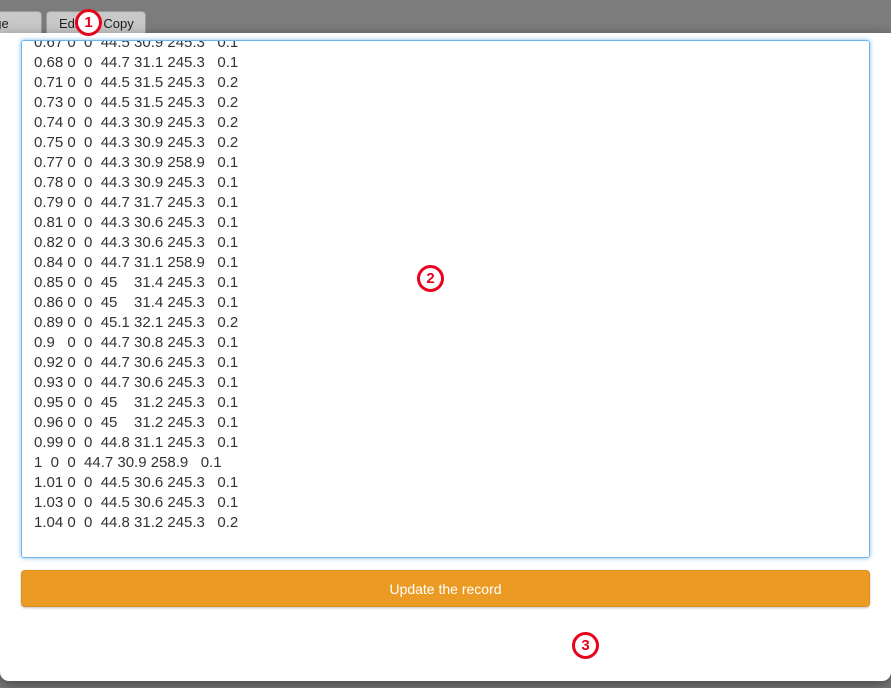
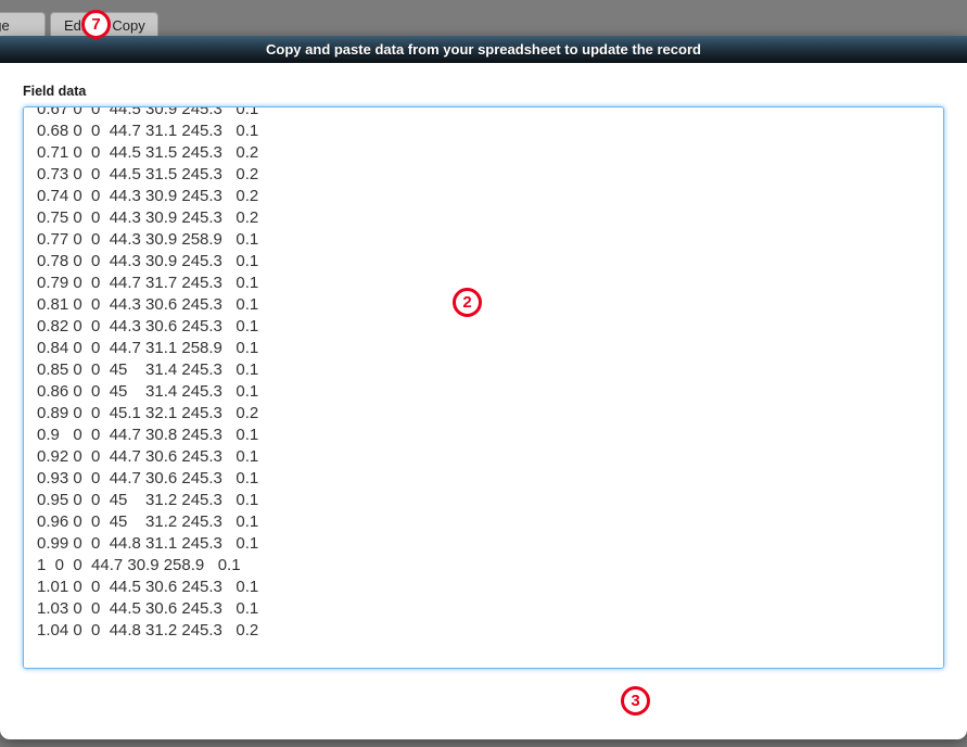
  Ed Copy
+ Copy and paste data from your spreadsheet to update the record
+ Field data
  0.67 0 0 44.5 30.9 245.3 0.1
  0.68 0 0 44.7 31.1 245.3 0.1
  0.71 0 0 44.5 31.5 245.3 0.2
  0.73 0 0 44.5 31.5 245.3 0.2
  0.74 0 0 44.3 30.9 245.3 0.2
  0.75 0 0 44.3 30.9 245.3 0.2
  0.77 0 0 44.3 30.9 258.9 0.1
  0.78 0 0 44.3 30.9 245.3 0.1
  0.79 0 0 44.7 31.7 245.3 0.1
  0.81 0 0 44.3 30.6 245.3 0.1
  0.82 0 0 44.3 30.6 245.3 0.1
  0.84 0 0 44.7 31.1 258.9 0.1
  0.85 0 0 45 31.4 245.3 0.1
  0.86 0 0 45 31.4 245.3 0.1
  0.89 0 0 45.1 32.1 245.3 0.2
  0.9 0 0 44.7 30.8 245.3 0.1
  0.92 0 0 44.7 30.6 245.3 0.1
  0.93 0 0 44.7 30.6 245.3 0.1
  0.95 0 0 45 31.2 245.3 0.1
  0.96 0 0 45 31.2 245.3 0.1
  0.99 0 0 44.8 31.1 245.3 0.1
  1 0 0 44.7 30.9 258.9 0.1
  1.01 0 0 44.5 30.6 245.3 0.1
  1.03 0 0 44.5 30.6 245.3 0.1
  1.04 0 0 44.8 31.2 245.3 0.2
- Update the record
- 1
+ 7
  2
  3
